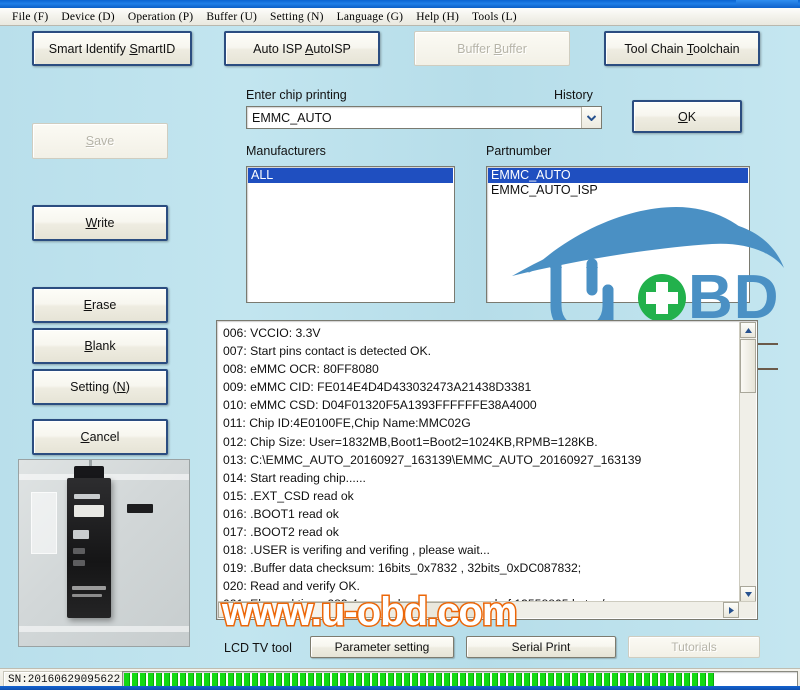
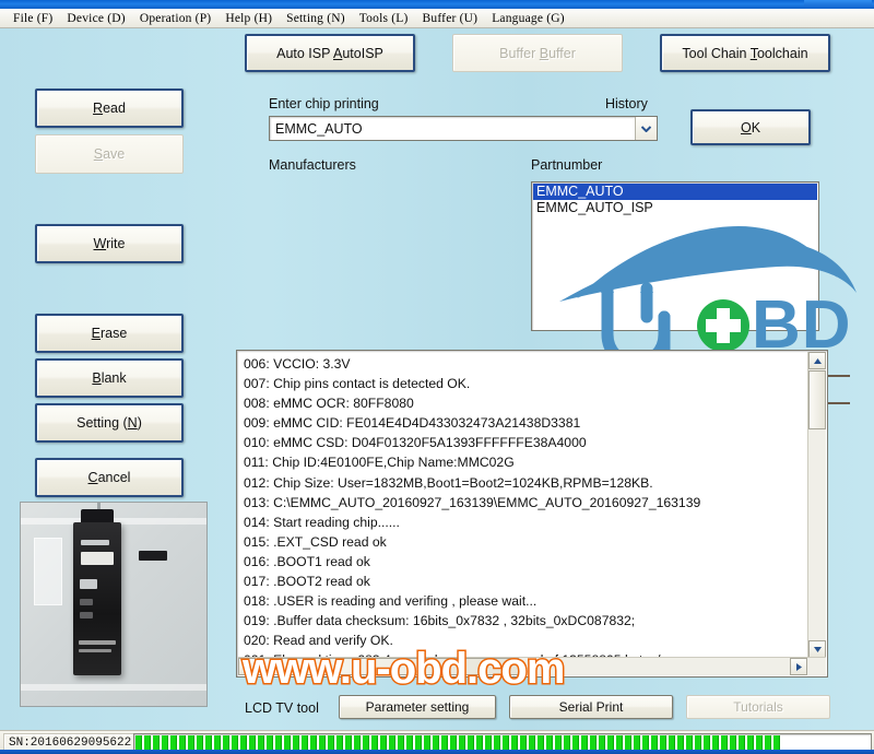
  File (F)
  Device (D)
  Operation (P)
- Buffer (U)
+ Help (H)
  Setting (N)
- Language (G)
+ Tools (L)
- Help (H)
+ Buffer (U)
- Tools (L)
+ Language (G)
- Smart Identify SmartID
  Auto ISP AutoISP
  Buffer Buffer
  Tool Chain Toolchain
+ Read
  Save
  Write
  Erase
  Blank
  Setting (N)
  Cancel
  Enter chip printing
  History
  EMMC_AUTO
  OK
  Manufacturers
- ALL
  Partnumber
  EMMC_AUTO
  EMMC_AUTO_ISP
  BD
  006: VCCIO: 3.3V
- 007: Start pins contact is detected OK.
+ 007: Chip pins contact is detected OK.
  008: eMMC OCR: 80FF8080
  009: eMMC CID: FE014E4D4D433032473A21438D3381
  010: eMMC CSD: D04F01320F5A1393FFFFFFE38A4000
  011: Chip ID:4E0100FE,Chip Name:MMC02G
  012: Chip Size: User=1832MB,Boot1=Boot2=1024KB,RPMB=128KB.
  013: C:\EMMC_AUTO_20160927_163139\EMMC_AUTO_20160927_163139
  014: Start reading chip......
  015: .EXT_CSD read ok
  016: .BOOT1 read ok
  017: .BOOT2 read ok
- 018: .USER is verifing and verifing , please wait...
+ 018: .USER is reading and verifing , please wait...
  019: .Buffer data checksum: 16bits_0x7832 , 32bits_0xDC087832;
  020: Read and verify OK.
  www.u-obd.com
  LCD TV tool
  Parameter setting
  Serial Print
  Tutorials
  SN:20160629095622
